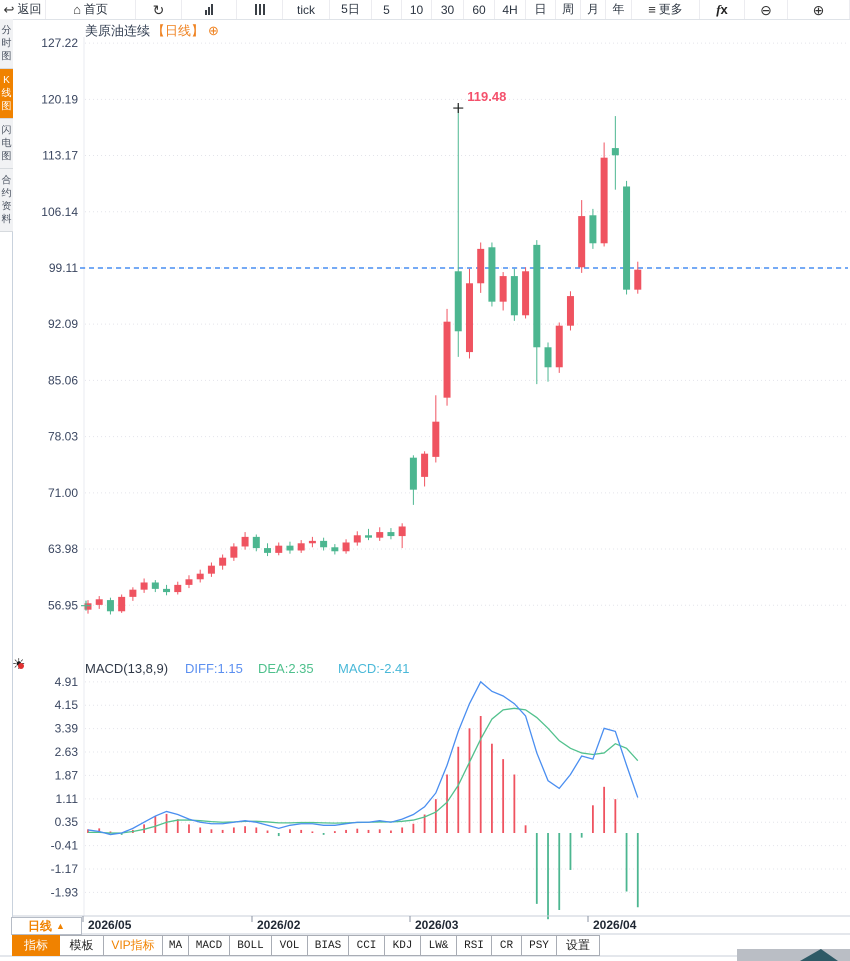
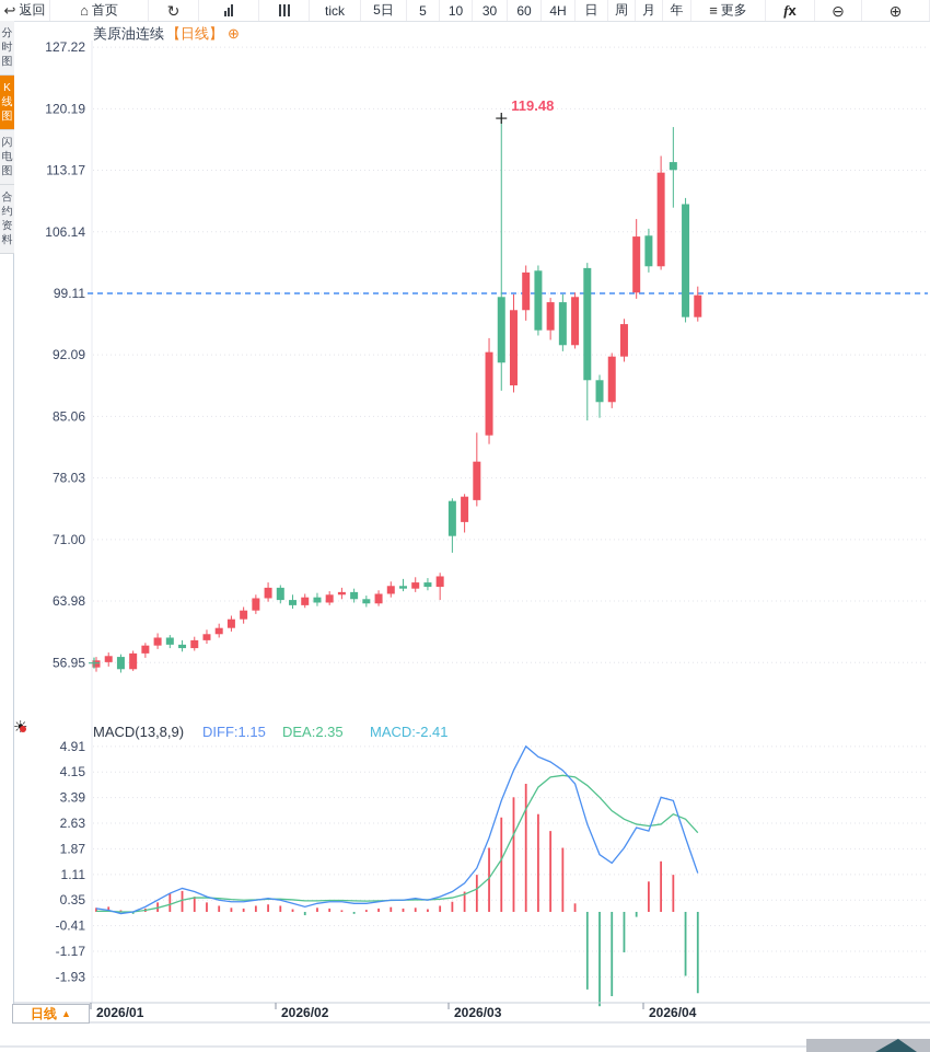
  127.22
  120.19
  113.17
  106.14
  99.11
  92.09
  85.06
  78.03
  71.00
  63.98
  56.95
  4.91
  4.15
  3.39
  2.63
  1.87
  1.11
  0.35
  -0.41
  -1.17
  -1.93
  119.48
- 2026/05
+ 2026/01
  2026/02
  2026/03
  2026/04
  ↩
  返回
  ⌂
  首页
  ↻
  tick
  5日
  5
  10
  30
  60
  4H
  日
  周
  月
  年
  ≡
  更多
  fx
  ⊖
  ⊕
  分时图
  K线图
  闪电图
  合约资料
  美原油连续
  【日线】
  ⊕
  MACD(13,8,9)
  DIFF:1.15
  DEA:2.35
  MACD:-2.41
  日线
  ▲
- 指标
- 模板
- VIP指标
- MA
- MACD
- BOLL
- VOL
- BIAS
- CCI
- KDJ
- LW&
- RSI
- CR
- PSY
- 设置
